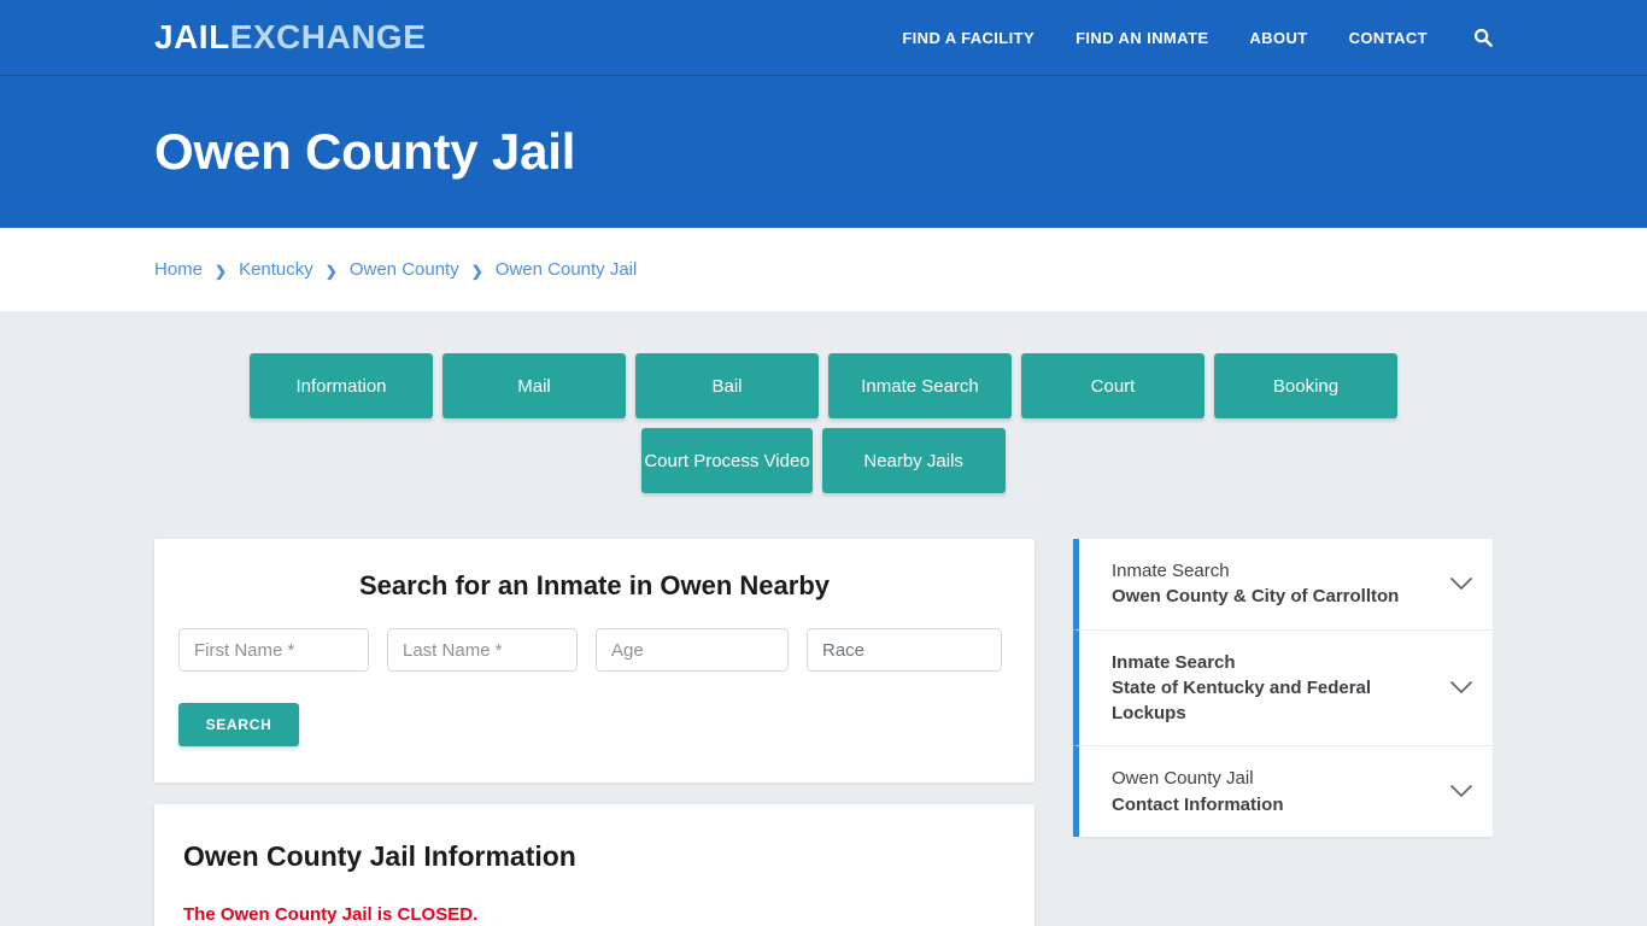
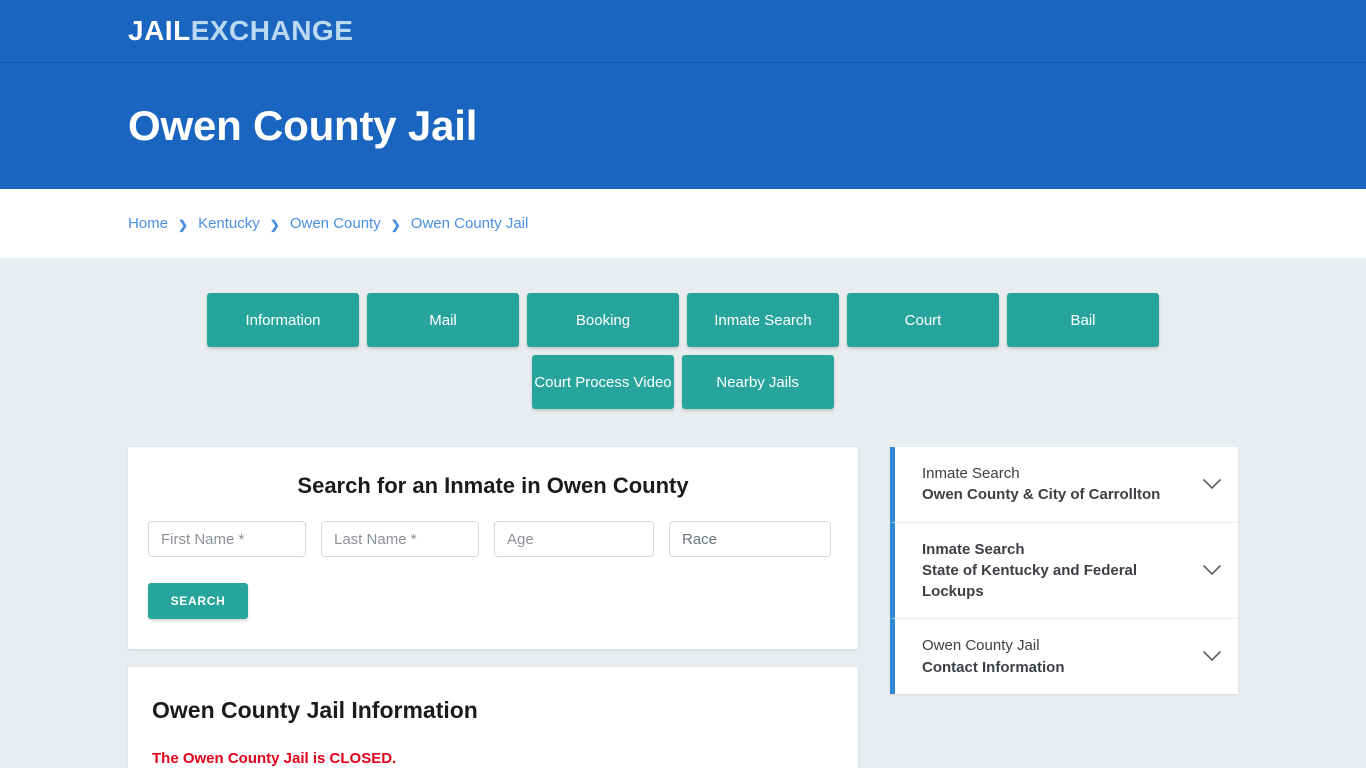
  JAILEXCHANGE
- FIND A FACILITY
- FIND AN INMATE
- ABOUT
- CONTACT
  Owen County Jail
  Home
  ❯
  Kentucky
  ❯
  Owen County
  ❯
  Owen County Jail
  Information
  Mail
- Bail
+ Booking
  Inmate Search
  Court
- Booking
+ Bail
  Court Process Video
  Nearby Jails
- Search for an Inmate in Owen Nearby
+ Search for an Inmate in Owen County
  First Name *
  Last Name *
  Age
  Race
  SEARCH
  Owen County Jail Information
  The Owen County Jail is CLOSED.
  Inmate Search
  Owen County & City of Carrollton
  Inmate Search
  State of Kentucky and Federal Lockups
  Owen County Jail
  Contact Information
